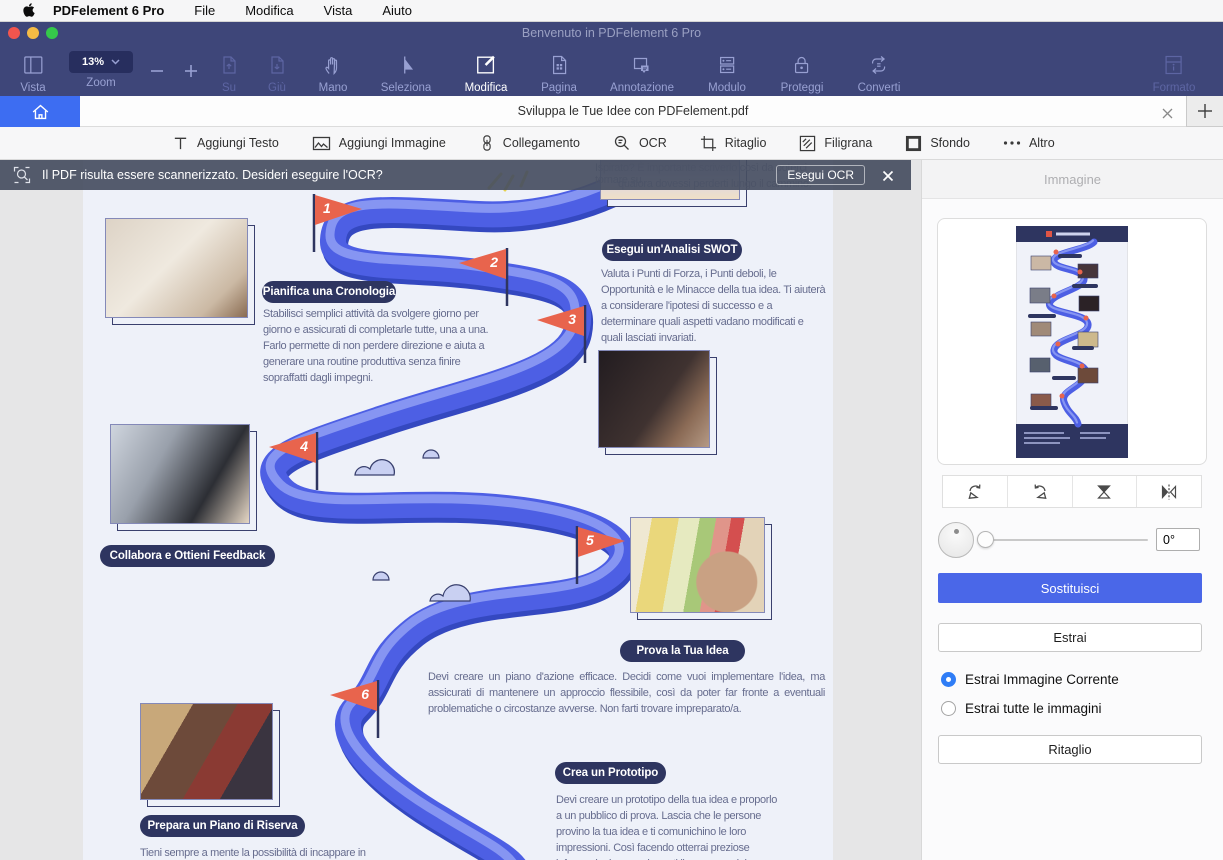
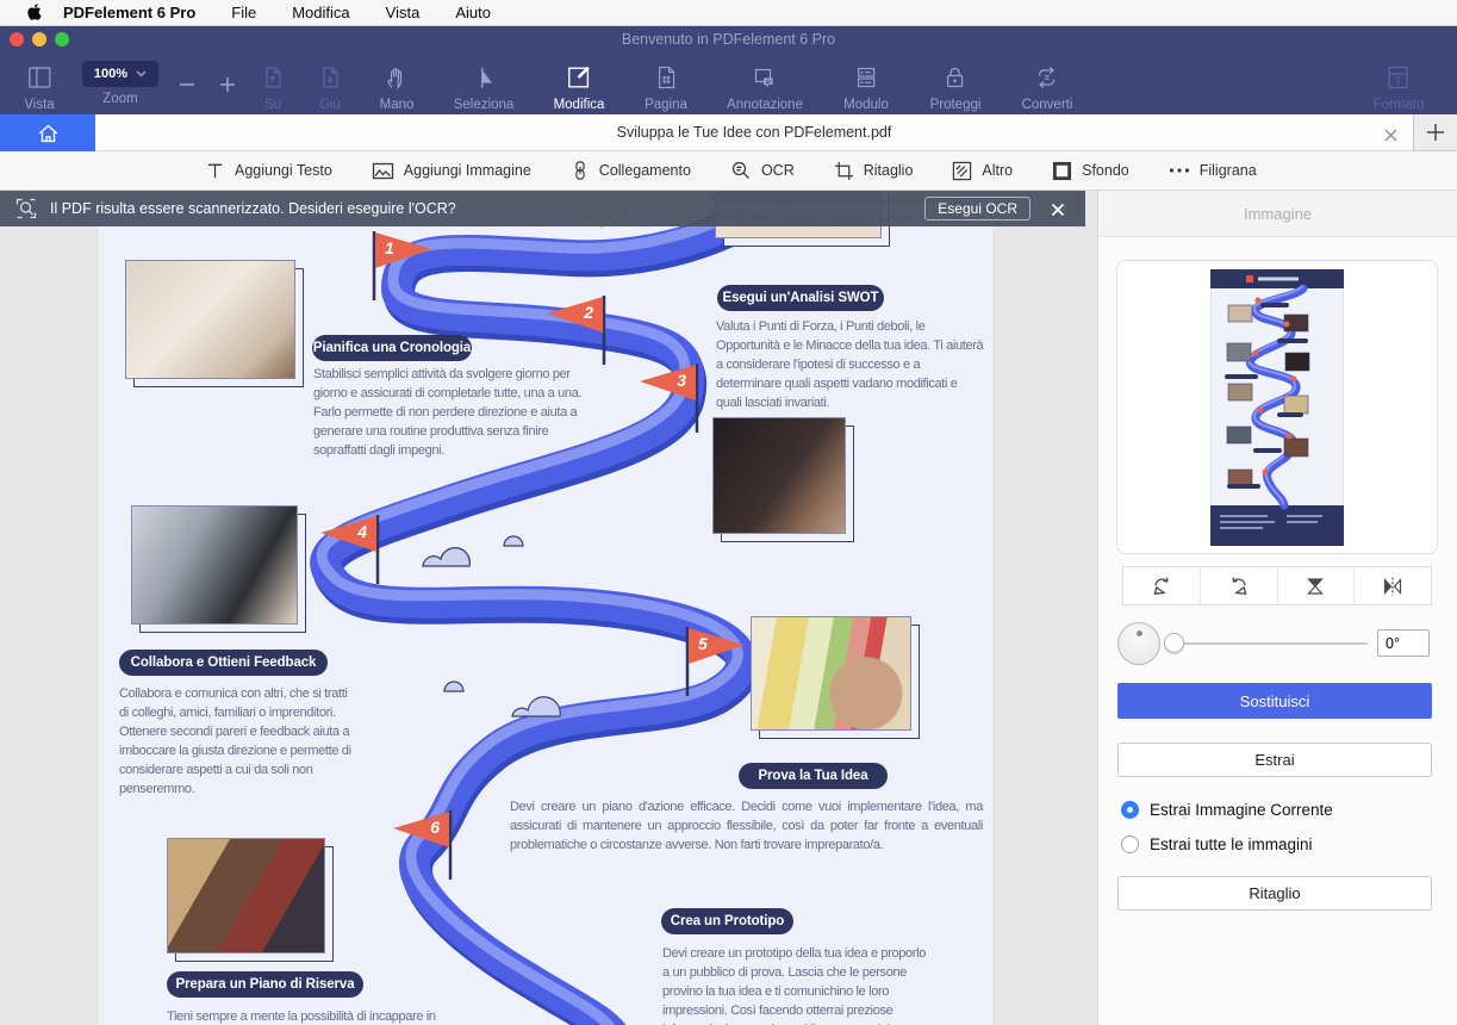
  PDFelement 6 Pro
  File
  Modifica
  Vista
  Aiuto
  Benvenuto in PDFelement 6 Pro
  Vista
- 13%
+ 100%
  Zoom
  Su
  Giù
  Mano
  Seleziona
  Modifica
  Pagina
  Annotazione
  Modulo
  Proteggi
  Converti
  Formato
  Sviluppa le Tue Idee con PDFelement.pdf
  Aggiungi Testo
  Aggiungi Immagine
  Collegamento
  OCR
  Ritaglio
- Filigrana
+ Altro
  Sfondo
- Altro
+ Filigrana
  1
  2
  3
  4
  5
  6
  Pianifica una Cronologia
  Stabilisci semplici attività da svolgere giorno per giorno e assicurati di completarle tutte, una a una. Farlo permette di non perdere direzione e aiuta a generare una routine produttiva senza finire sopraffatti dagli impegni.
  Esegui un'Analisi SWOT
  Valuta i Punti di Forza, i Punti deboli, le Opportunità e le Minacce della tua idea. Ti aiuterà a considerare l'ipotesi di successo e a determinare quali aspetti vadano modificati e quali lasciati invariati.
  Collabora e Ottieni Feedback
+ Collabora e comunica con altri, che si tratti di colleghi, amici, familiari o imprenditori. Ottenere secondi pareri e feedback aiuta a imboccare la giusta direzione e permette di considerare aspetti a cui da soli non penseremmo.
  Prova la Tua Idea
  Devi creare un piano d'azione efficace. Decidi come vuoi implementare l'idea, ma assicurati di mantenere un approccio flessibile, così da poter far fronte a eventuali problematiche o circostanze avverse. Non farti trovare impreparato/a.
  Crea un Prototipo
  Devi creare un prototipo della tua idea e proporlo a un pubblico di prova. Lascia che le persone provino la tua idea e ti comunichino le loro impressioni. Così facendo otterrai preziose
  Prepara un Piano di Riserva
  Tieni sempre a mente la possibilità di incappare in
  Il PDF risulta essere scannerizzato. Desideri eseguire l'OCR?
  Esegui OCR
  Immagine
  0°
  Sostituisci
  Estrai
  Estrai Immagine Corrente
  Estrai tutte le immagini
  Ritaglio
